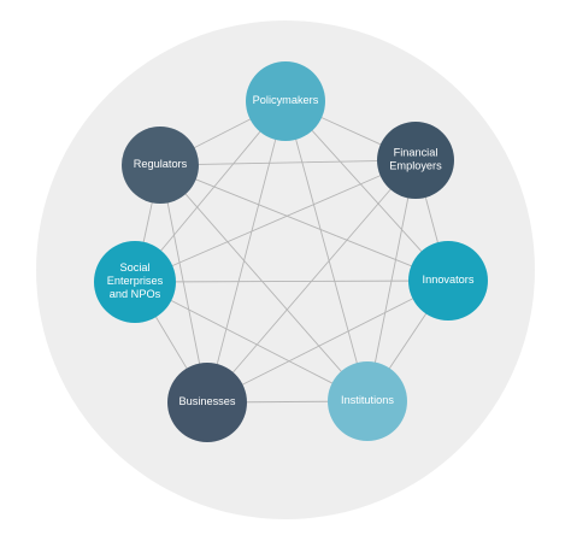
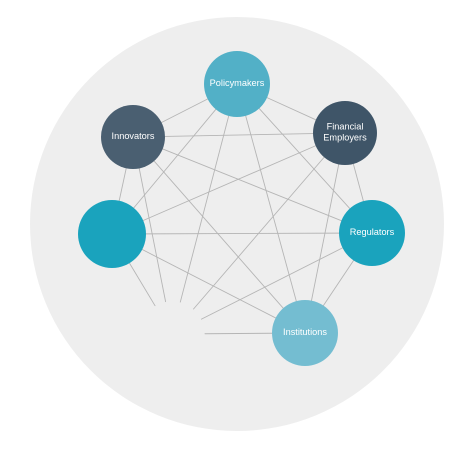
  Policymakers
  Financial Employers
- Innovators
+ Regulators
  Institutions
- Businesses
- Social Enterprises and NPOs
- Regulators
+ Innovators
